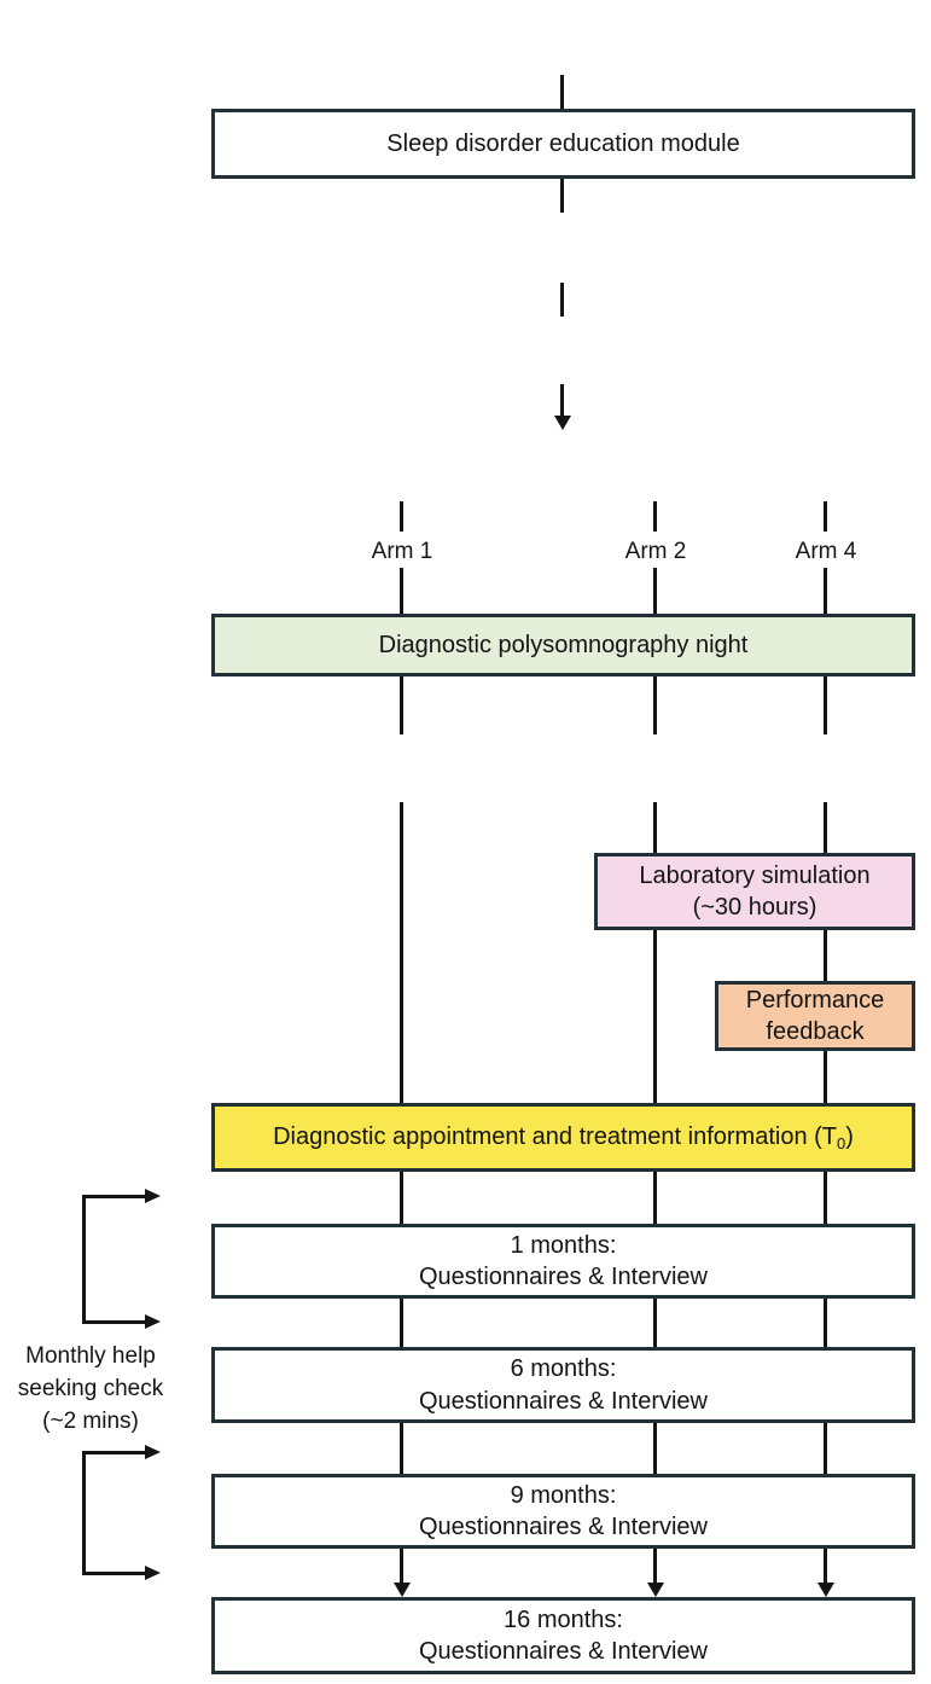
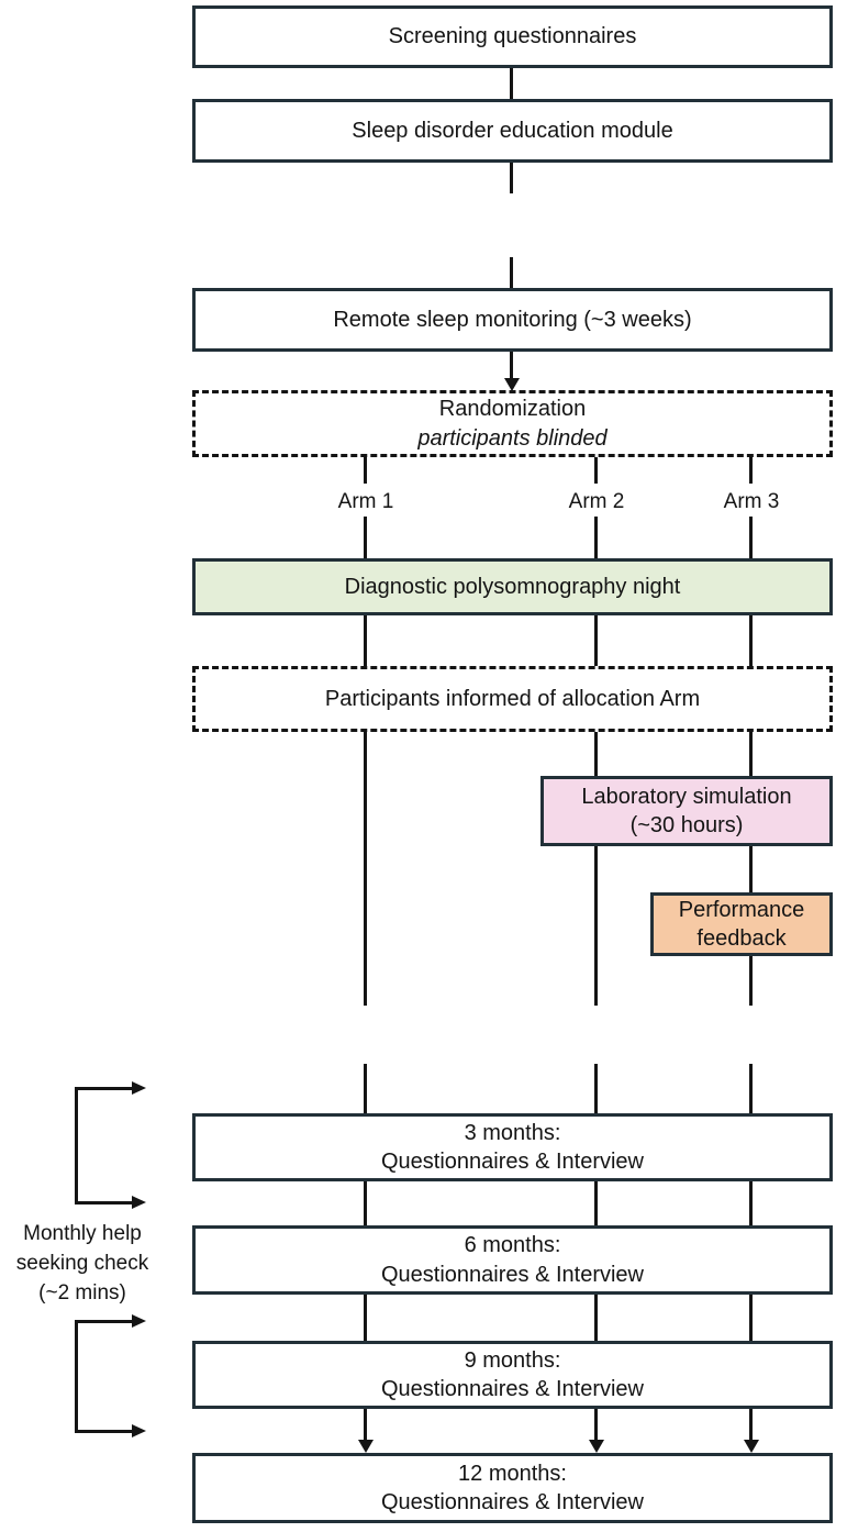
  Monthly help
  seeking check
  (~2 mins)
  Arm 1
  Arm 2
- Arm 4
+ Arm 3
+ Screening questionnaires
  Sleep disorder education module
+ Remote sleep monitoring (~3 weeks)
+ Randomization
+ participants blinded
  Diagnostic polysomnography night
+ Participants informed of allocation Arm
  Laboratory simulation
  (~30 hours)
  Performance
  feedback
- Diagnostic appointment and treatment information (T0)
- 1 months:
+ 3 months:
  Questionnaires & Interview
  6 months:
  Questionnaires & Interview
  9 months:
  Questionnaires & Interview
- 16 months:
+ 12 months:
  Questionnaires & Interview
